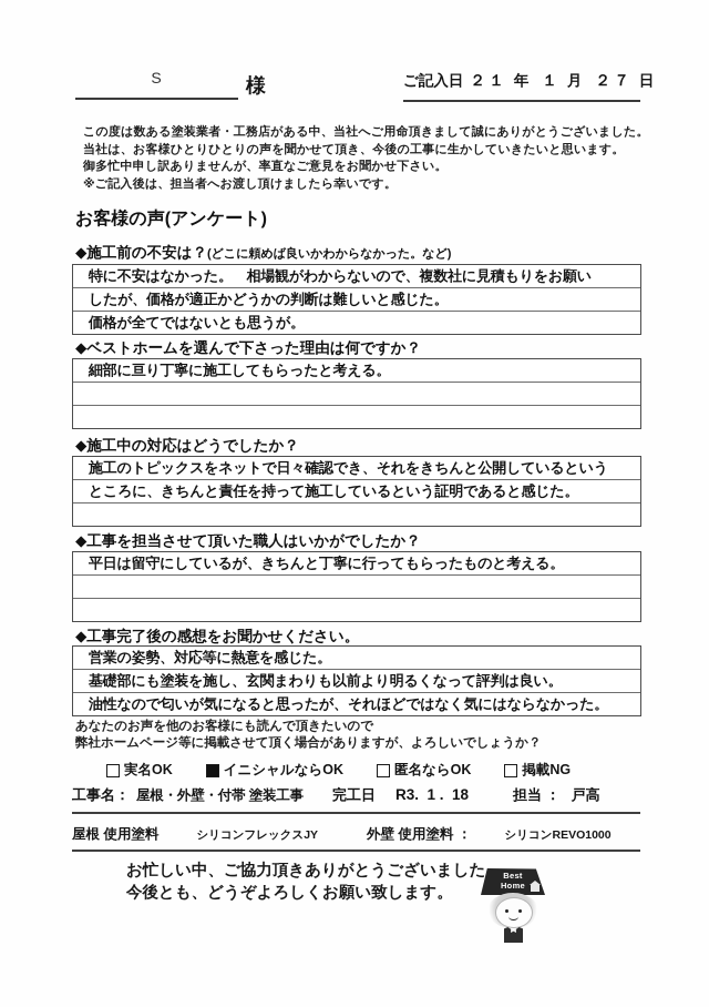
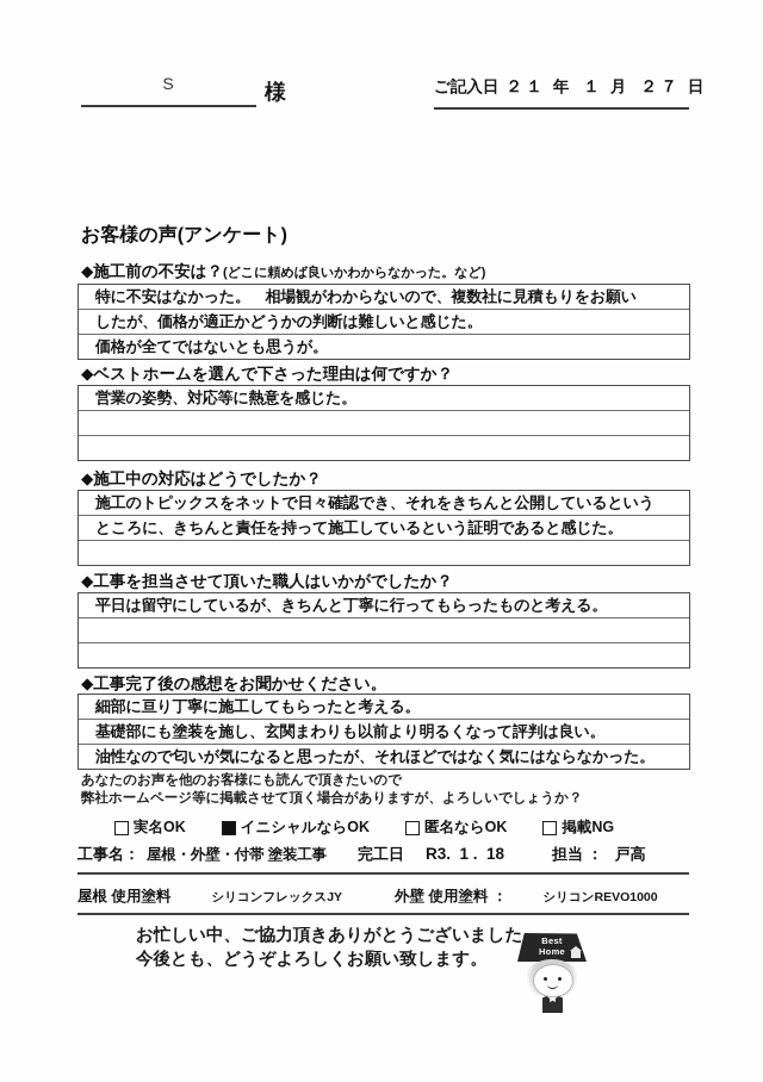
  S
  様
  ご記入日 ２１ 年 １ 月 ２７ 日
- この度は数ある塗装業者・工務店がある中、当社へご用命頂きまして誠にありがとうございました。
- 当社は、お客様ひとりひとりの声を聞かせて頂き、今後の工事に生かしていきたいと思います。
- 御多忙中申し訳ありませんが、率直なご意見をお聞かせ下さい。
- ※ご記入後は、担当者へお渡し頂けましたら幸いです。
  お客様の声(アンケート)
  ◆施工前の不安は？(どこに頼めば良いかわからなかった。など)
  特に不安はなかった。 相場観がわからないので、複数社に見積もりをお願い
  したが、価格が適正かどうかの判断は難しいと感じた。
  価格が全てではないとも思うが。
  ◆ベストホームを選んで下さった理由は何ですか？
- 細部に亘り丁寧に施工してもらったと考える。
+ 営業の姿勢、対応等に熱意を感じた。
  ◆施工中の対応はどうでしたか？
  施工のトピックスをネットで日々確認でき、それをきちんと公開しているという
  ところに、きちんと責任を持って施工しているという証明であると感じた。
  ◆工事を担当させて頂いた職人はいかがでしたか？
  平日は留守にしているが、きちんと丁寧に行ってもらったものと考える。
  ◆工事完了後の感想をお聞かせください。
- 営業の姿勢、対応等に熱意を感じた。
+ 細部に亘り丁寧に施工してもらったと考える。
  基礎部にも塗装を施し、玄関まわりも以前より明るくなって評判は良い。
  油性なので匂いが気になると思ったが、それほどではなく気にはならなかった。
  あなたのお声を他のお客様にも読んで頂きたいので
  弊社ホームページ等に掲載させて頂く場合がありますが、よろしいでしょうか？
  実名OK
  イニシャルならOK
  匿名ならOK
  掲載NG
  工事名： 屋根・外壁・付帯 塗装工事 完工日 R3. 1 . 18 担当 ： 戸高
  屋根 使用塗料 シリコンフレックスJY 外壁 使用塗料 ： シリコンREVO1000
  お忙しい中、ご協力頂きありがとうございました
  今後とも、どうぞよろしくお願い致します。
  Best
  Home
